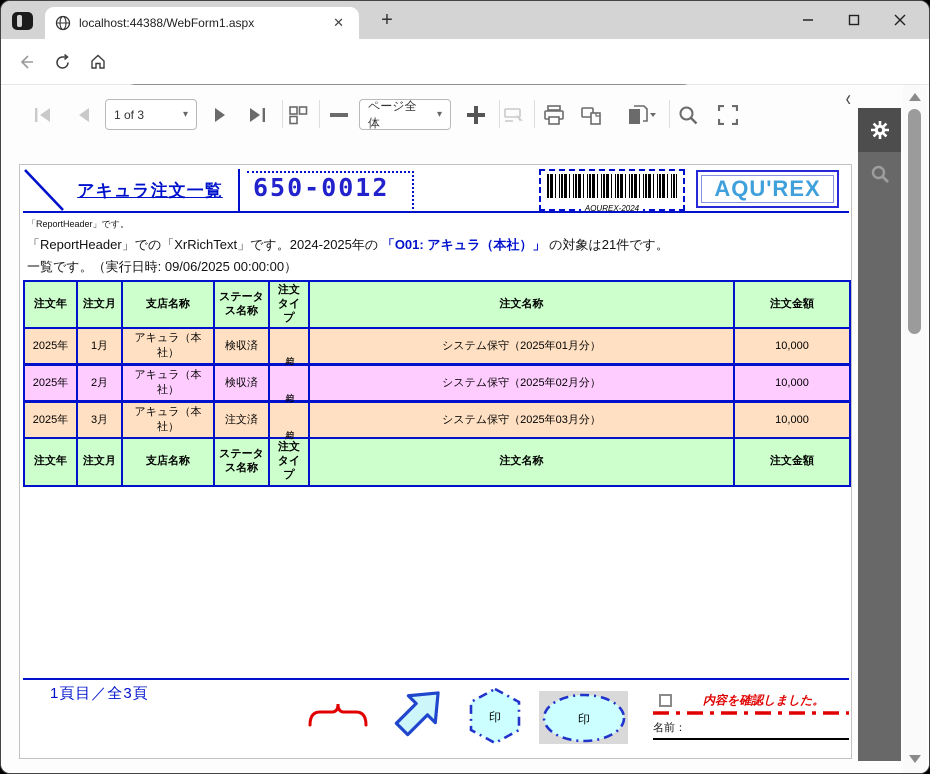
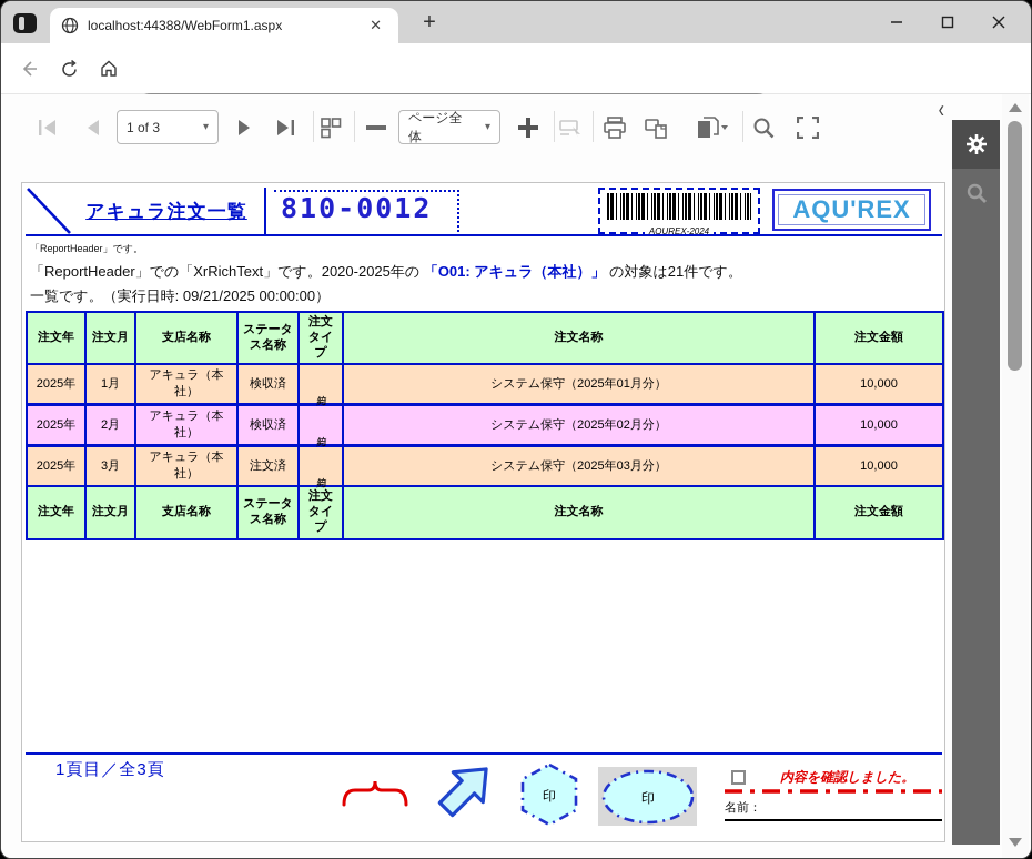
  localhost:44388/WebForm1.aspx
  ✕
  +
  1 of 3
  ▾
  ページ全体
  ▾
  ‹
  アキュラ注文一覧
- 650-0012
+ 810-0012
  AQUREX-2024
  AQU'REX
  「ReportHeader」です。
- 「ReportHeader」での「XrRichText」です。2024-2025年の 「O01: アキュラ（本社）」 の対象は21件です。
+ 「ReportHeader」での「XrRichText」です。2020-2025年の 「O01: アキュラ（本社）」 の対象は21件です。
- 一覧です。（実行日時: 09/06/2025 00:00:00）
+ 一覧です。（実行日時: 09/21/2025 00:00:00）
  注文年	注文月	支店名称	ステータス名称	注文タイプ	注文名称	注文金額
  2025年	1月	アキュラ（本社）	検収済		システム保守（2025年01月分）	10,000
  2025年	2月	アキュラ（本社）	検収済		システム保守（2025年02月分）	10,000
  2025年	3月	アキュラ（本社）	注文済		システム保守（2025年03月分）	10,000
  注文年	注文月	支店名称	ステータス名称	注文タイプ	注文名称	注文金額
  1頁目／全3頁
  印
  印
  内容を確認しました。
  名前：
